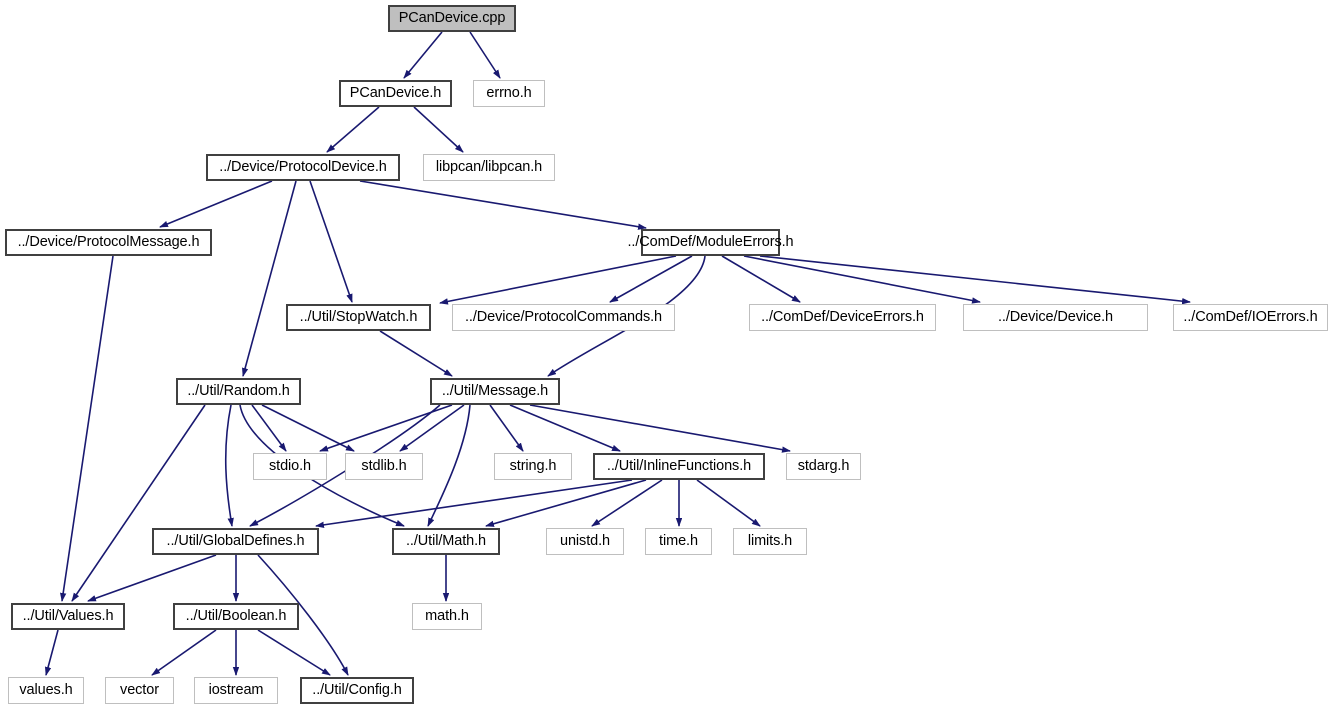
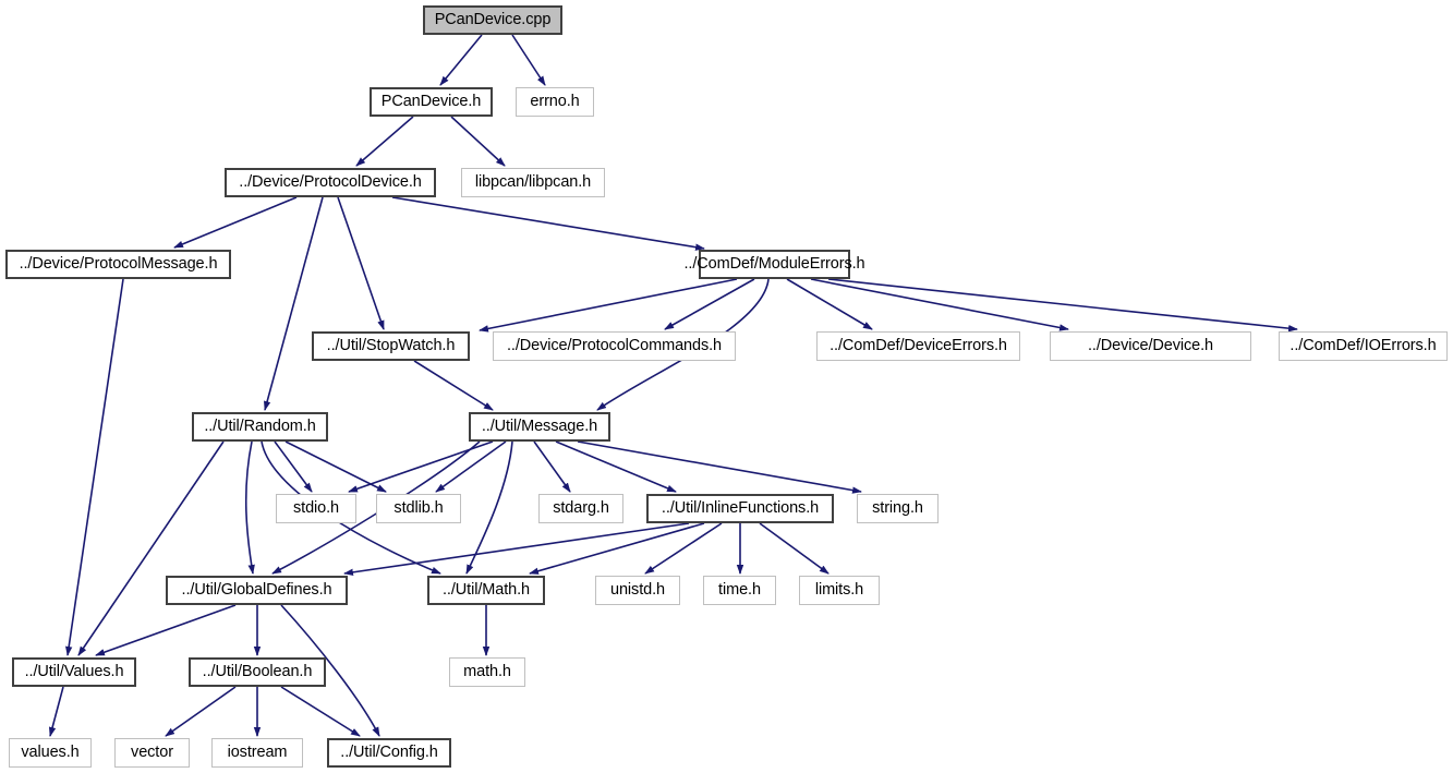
  PCanDevice.cpp
  PCanDevice.h
  errno.h
  ../Device/ProtocolDevice.h
  libpcan/libpcan.h
  ../Device/ProtocolMessage.h
  ../ComDef/ModuleErrors.h
  ../Util/StopWatch.h
  ../Device/ProtocolCommands.h
  ../ComDef/DeviceErrors.h
  ../Device/Device.h
  ../ComDef/IOErrors.h
  ../Util/Random.h
  ../Util/Message.h
  stdio.h
  stdlib.h
- string.h
+ stdarg.h
  ../Util/InlineFunctions.h
- stdarg.h
+ string.h
  ../Util/GlobalDefines.h
  ../Util/Math.h
  unistd.h
  time.h
  limits.h
  ../Util/Values.h
  ../Util/Boolean.h
  math.h
  values.h
  vector
  iostream
  ../Util/Config.h
